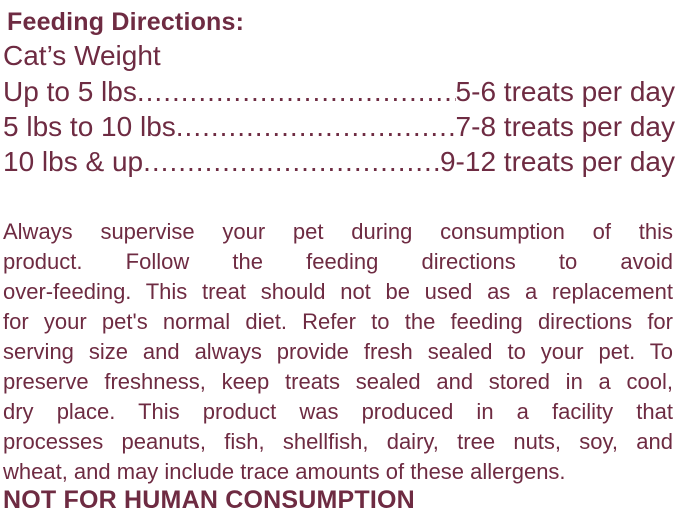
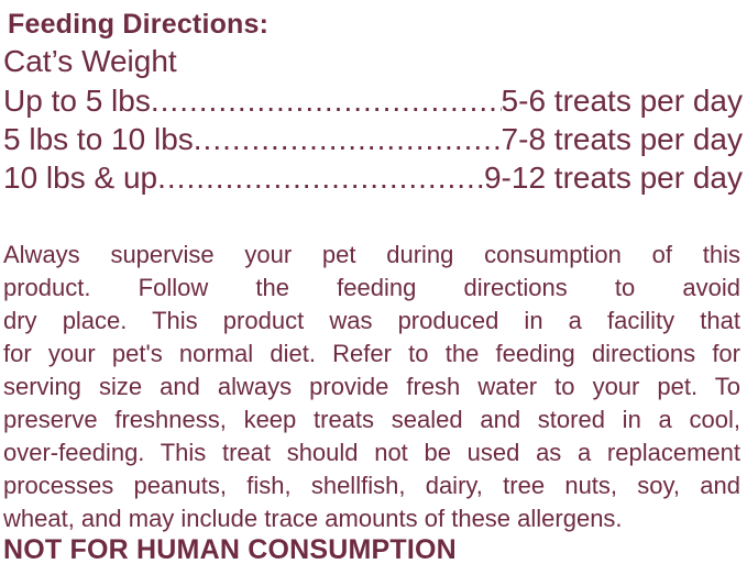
  Feeding Directions:
  Cat’s Weight
  Up to 5 lbs
  5-6 treats per day
  5 lbs to 10 lbs
  7-8 treats per day
  10 lbs & up
  9-12 treats per day
  Always supervise your pet during consumption of this
  product. Follow the feeding directions to avoid
- over-feeding. This treat should not be used as a replacement
+ dry place. This product was produced in a facility that
  for your pet's normal diet. Refer to the feeding directions for
- serving size and always provide fresh sealed to your pet. To
+ serving size and always provide fresh water to your pet. To
  preserve freshness, keep treats sealed and stored in a cool,
- dry place. This product was produced in a facility that
+ over-feeding. This treat should not be used as a replacement
  processes peanuts, fish, shellfish, dairy, tree nuts, soy, and
  wheat, and may include trace amounts of these allergens.
  NOT FOR HUMAN CONSUMPTION
